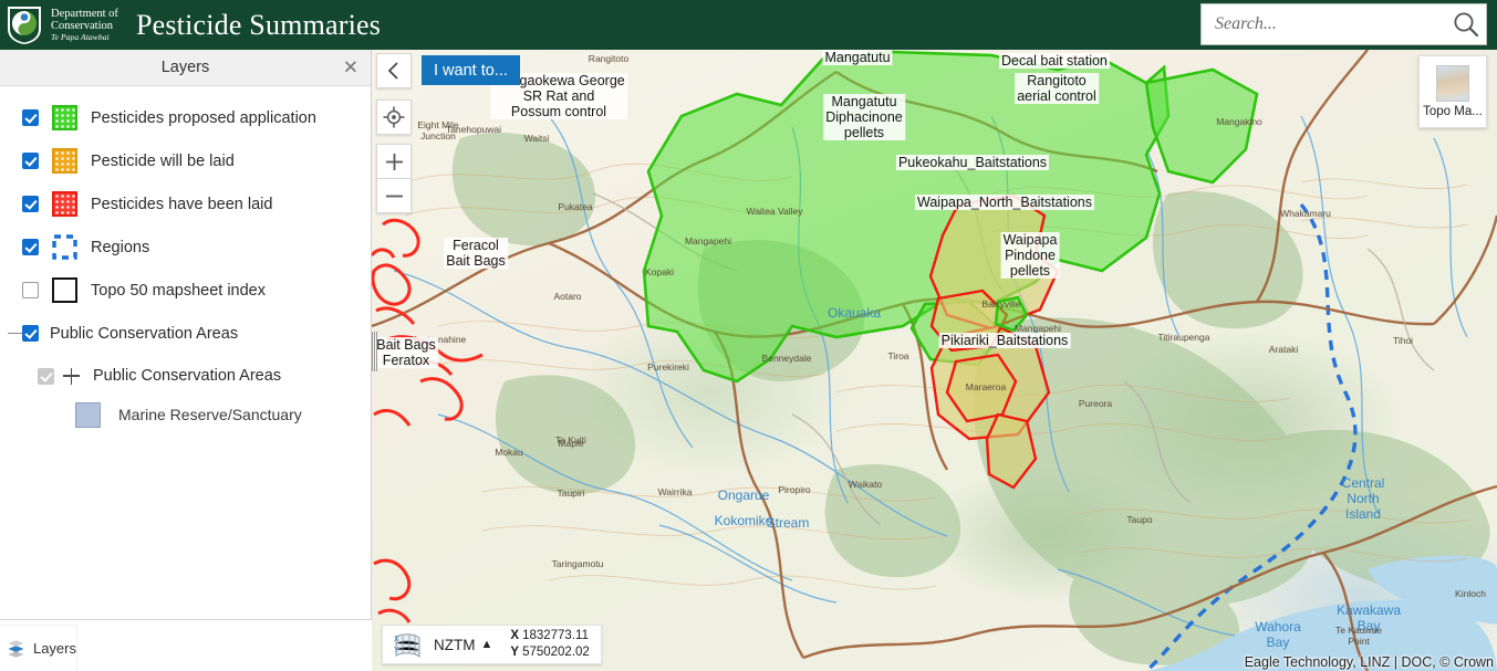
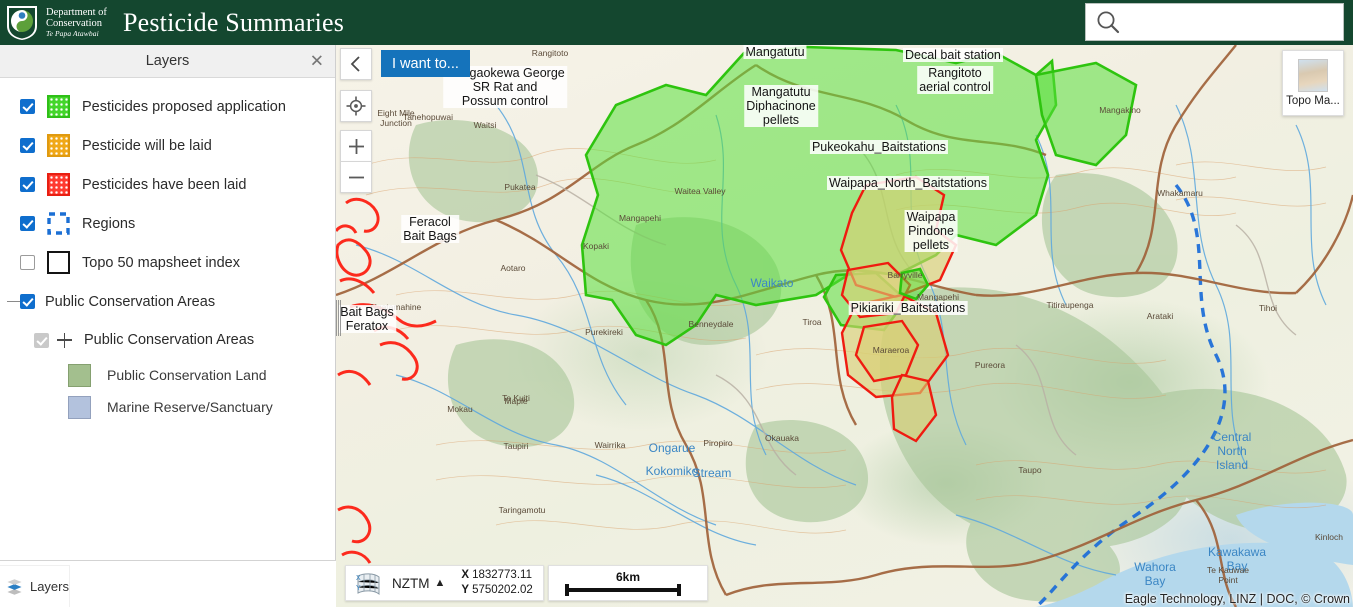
  Department of
  Conservation
  Te Papa Atawbai
  Pesticide Summaries
- Search...
  Layers
  ✕
  Pesticides proposed application
  Pesticide will be laid
  Pesticides have been laid
  Regions
  Topo 50 mapsheet index
  Public Conservation Areas
  Public Conservation Areas
+ Public Conservation Land
  Marine Reserve/Sanctuary
  Layers
  Rangitoto
  Mangakino
  Whakamaru
  Tanehopuwai
  Waitsi
  Eight Mile
  Junction
  Pukatea
  Mangapehi
  Kopaki
  Aotaro
  Waitea Valley
- Okauaka
+ Waikato
  Barryville
  Ngatamahine
  Purekireki
  Benneydale
  Tiroa
  Maraeroa
  Mangapehi
  Te Kuiti
  Mokau
  Maple
  Taringamotu
  Taupiri
  Wairrika
  Ongarue
  Piropiro
  Kokomiko
  Stream
- Waikato
+ Okauaka
  Taupo
  Central
  North
  Island
  Kinloch
  Kawakawa
  Bay
  Te Kauwae
  Point
  Wahora
  Bay
  Arataki
  Tihoi
  Titiraupenga
  Pureora
  Mangatutu
  Decal bait station
  Rangitoto
  aerial control
  Mangatutu
  Diphacinone
  pellets
  gaokewa George
  SR Rat and
  Possum control
  Pukeokahu_Baitstations
  Waipapa_North_Baitstations
  Waipapa
  Pindone
  pellets
  Feracol
  Bait Bags
  Bait Bags
  Feratox
  Pikiariki_Baitstations
  I want to...
  Topo Ma...
  NZTM
  ▲
  X 1832773.11
  Y 5750202.02
+ 6km
  Eagle Technology, LINZ | DOC, © Crown
